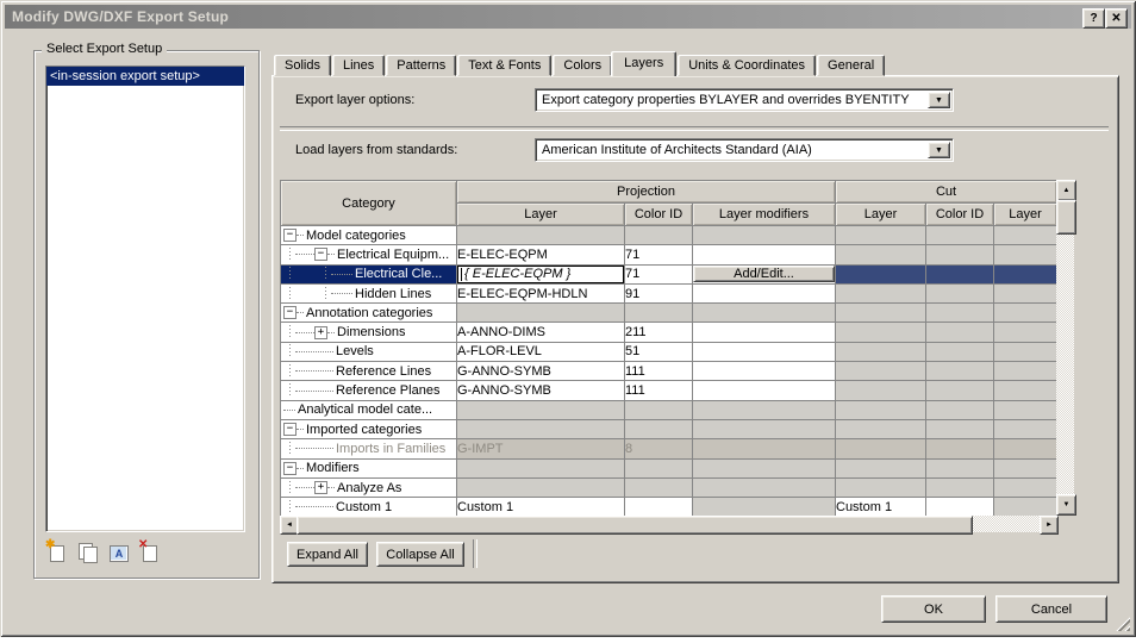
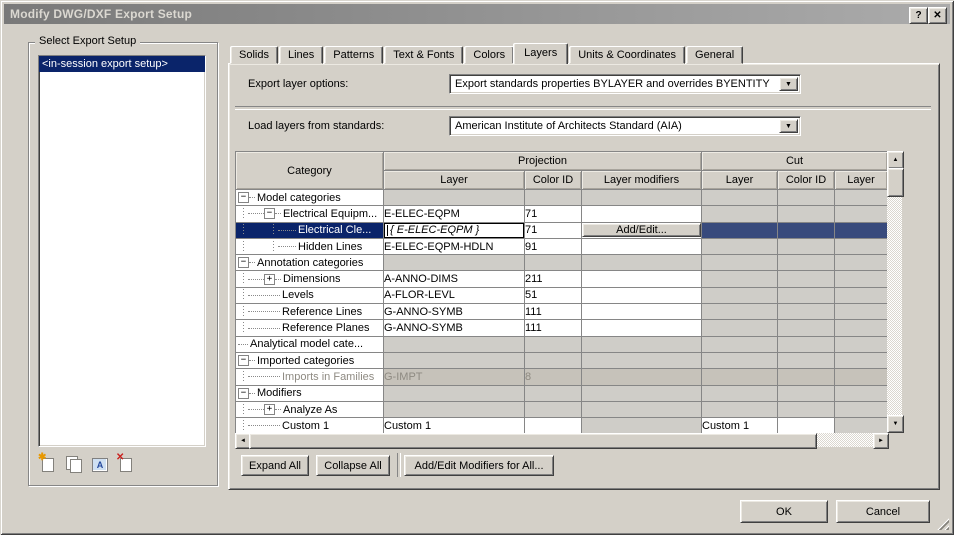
  Modify DWG/DXF Export Setup
  ?
  ✕
  Select Export Setup
  <in-session export setup>
  ✱
  A
  ✕
  Solids
  Lines
  Patterns
  Text & Fonts
  Colors
  Layers
  Units & Coordinates
  General
  Export layer options:
- Export category properties BYLAYER and overrides BYENTITY
+ Export standards properties BYLAYER and overrides BYENTITY
  Load layers from standards:
  American Institute of Architects Standard (AIA)
  Category	Projection	Cut
  Layer	Color ID	Layer modifiers	Layer	Color ID	Layer
  − Model categories
  − Electrical Equipm...	E-ELEC-EQPM	71
  Electrical Cle...	{ E-ELEC-EQPM }	71	Add/Edit...
  Hidden Lines	E-ELEC-EQPM-HDLN	91
  − Annotation categories
  + Dimensions	A-ANNO-DIMS	211
  Levels	A-FLOR-LEVL	51
  Reference Lines	G-ANNO-SYMB	111
  Reference Planes	G-ANNO-SYMB	111
  Analytical model cate...
  − Imported categories
  Imports in Families	G-IMPT	8
  − Modifiers
  + Analyze As
  Custom 1	Custom 1			Custom 1
  Expand All
  Collapse All
+ Add/Edit Modifiers for All...
  OK
  Cancel
